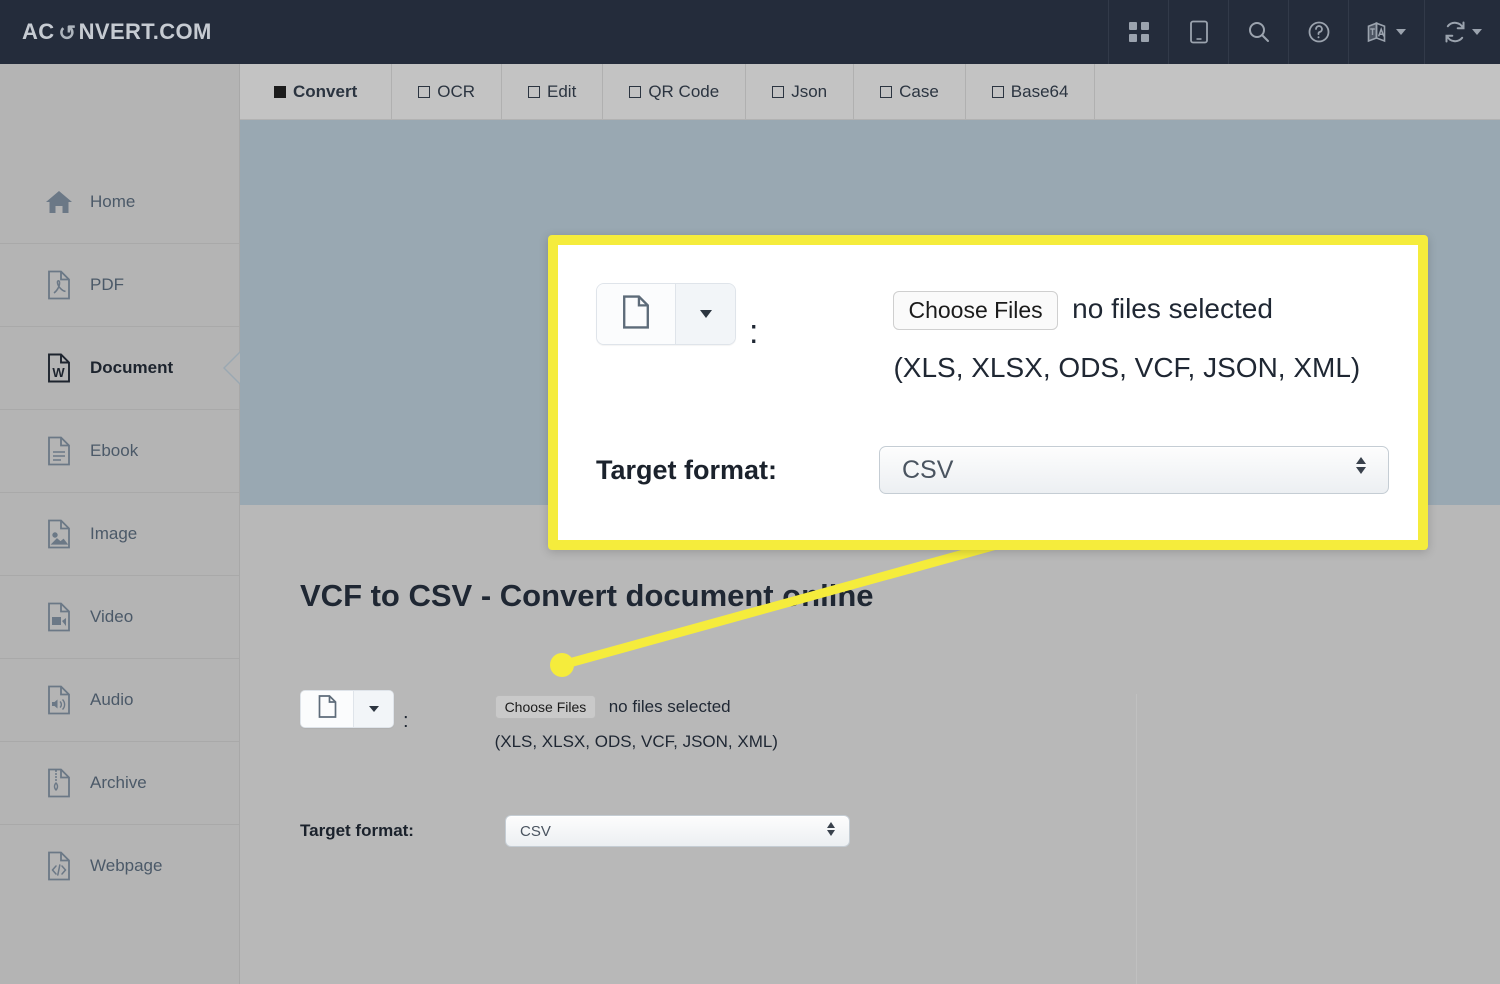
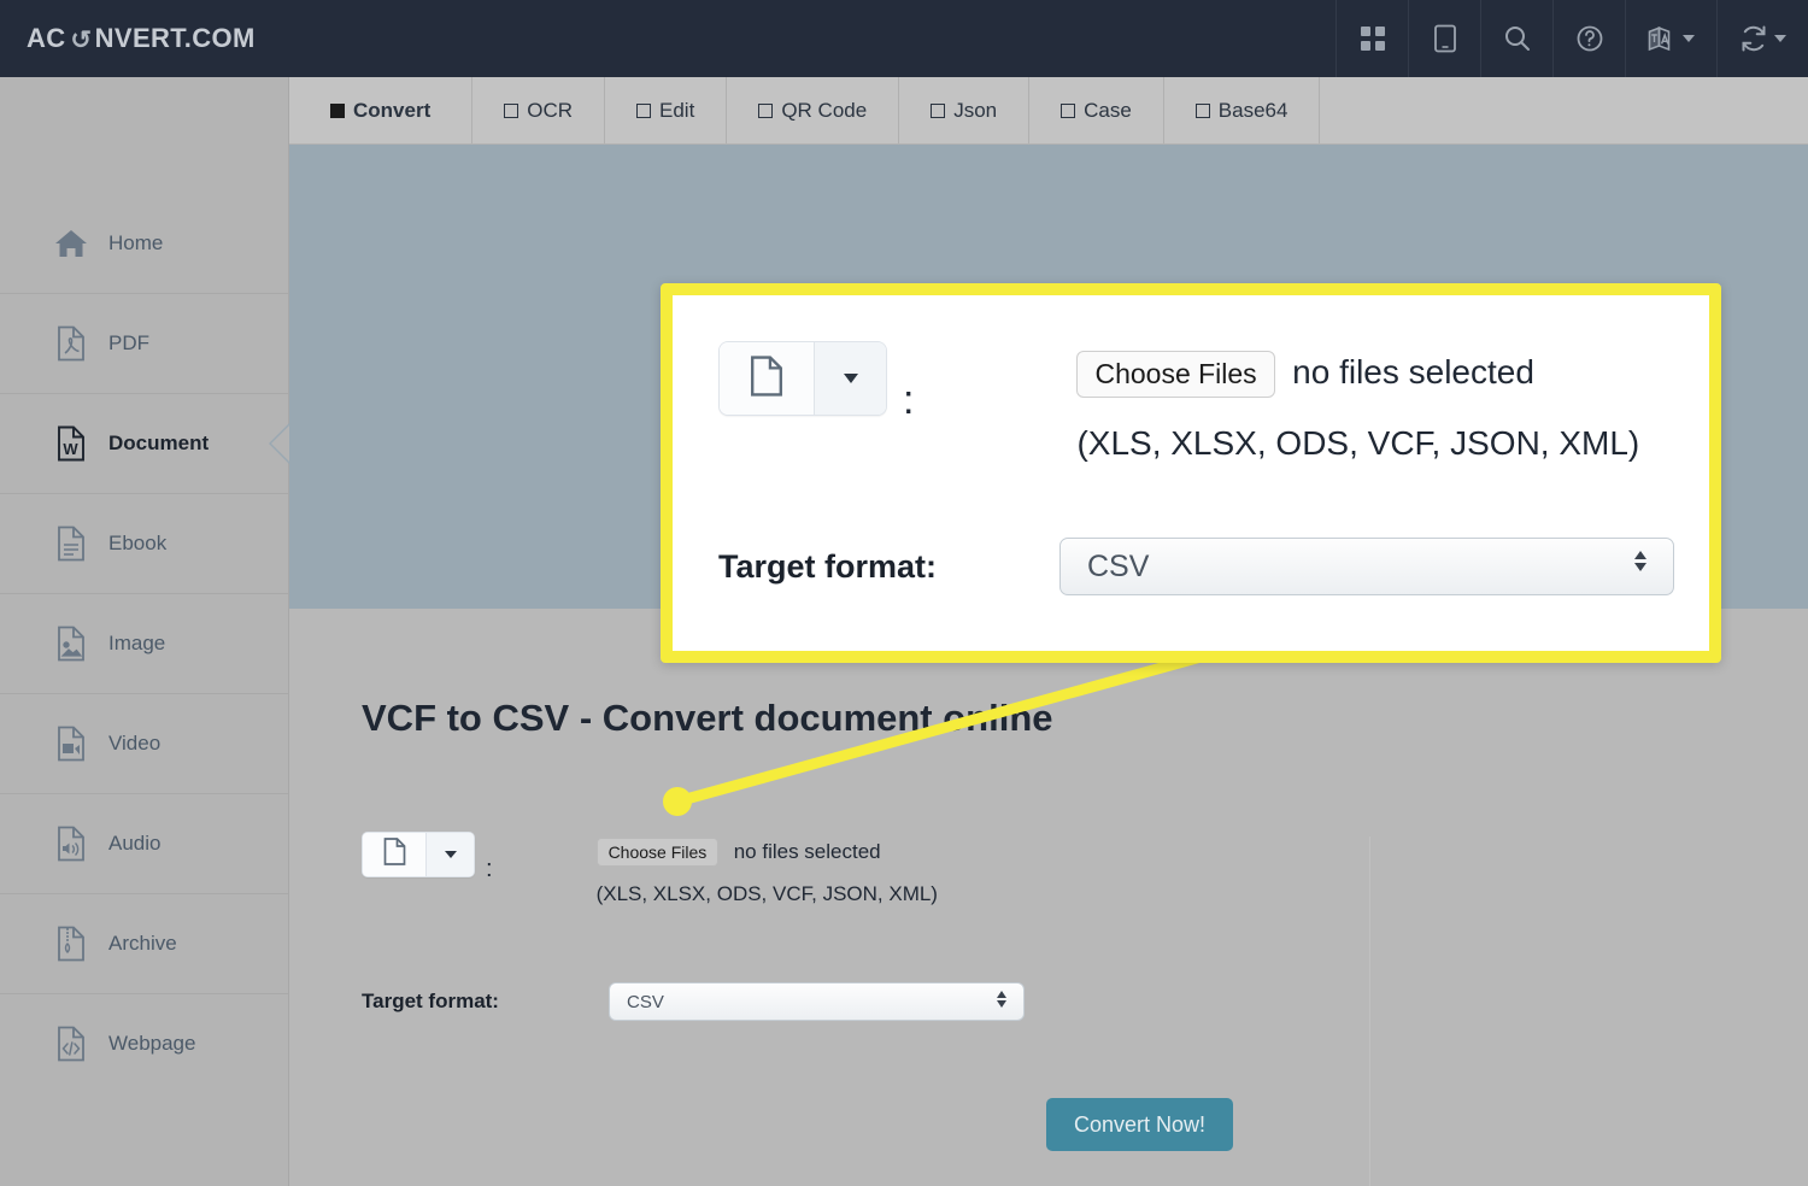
  AC
  NVERT.COM
  Convert
  OCR
  Edit
  QR Code
  Json
  Case
  Base64
  Home
  PDF
  W
  Document
  Ebook
  Image
  Video
  Audio
  Archive
  Webpage
  VCF to CSV - Convert document oine
  :
  Choose Files no files selected
  (XLS, XLSX, ODS, VCF, JSON, XML)
  Target format:
  CSV
+ Convert Now!
  :
  Choose Files no files selected
  (XLS, XLSX, ODS, VCF, JSON, XML)
  Target format:
  CSV
